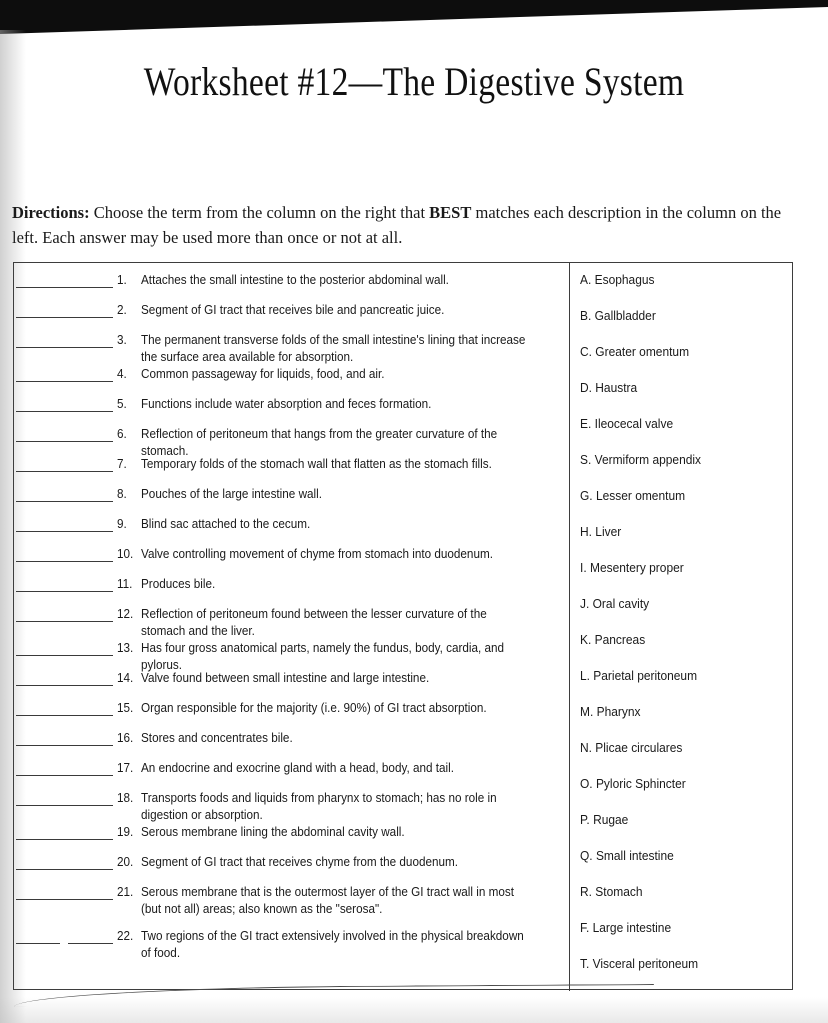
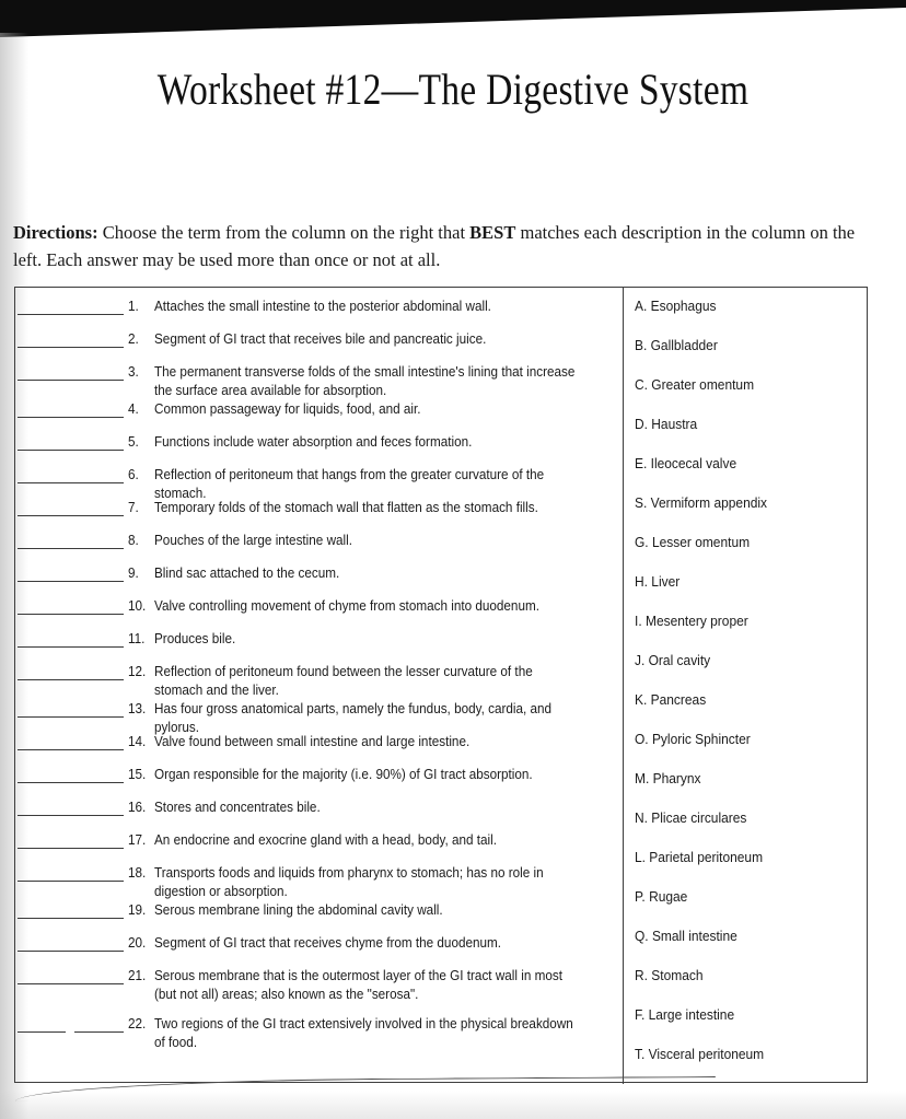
  Worksheet #12—The Digestive System
  Directions: Choose the term from the column on the right that BEST matches each description in the column on the left. Each answer may be used more than once or not at all.
  1.
  Attaches the small intestine to the posterior abdominal wall.
  2.
  Segment of GI tract that receives bile and pancreatic juice.
  3.
  The permanent transverse folds of the small intestine's lining that increase the surface area available for absorption.
  4.
  Common passageway for liquids, food, and air.
  5.
  Functions include water absorption and feces formation.
  6.
  Reflection of peritoneum that hangs from the greater curvature of the stomach.
  7.
  Temporary folds of the stomach wall that flatten as the stomach fills.
  8.
  Pouches of the large intestine wall.
  9.
  Blind sac attached to the cecum.
  10.
  Valve controlling movement of chyme from stomach into duodenum.
  11.
  Produces bile.
  12.
  Reflection of peritoneum found between the lesser curvature of the stomach and the liver.
  13.
  Has four gross anatomical parts, namely the fundus, body, cardia, and pylorus.
  14.
  Valve found between small intestine and large intestine.
  15.
  Organ responsible for the majority (i.e. 90%) of GI tract absorption.
  16.
  Stores and concentrates bile.
  17.
  An endocrine and exocrine gland with a head, body, and tail.
  18.
  Transports foods and liquids from pharynx to stomach; has no role in digestion or absorption.
  19.
  Serous membrane lining the abdominal cavity wall.
  20.
  Segment of GI tract that receives chyme from the duodenum.
  21.
  Serous membrane that is the outermost layer of the GI tract wall in most (but not all) areas; also known as the "serosa".
  22.
  Two regions of the GI tract extensively involved in the physical breakdown of food.
  A. Esophagus
  B. Gallbladder
  C. Greater omentum
  D. Haustra
  E. Ileocecal valve
  S. Vermiform appendix
  G. Lesser omentum
  H. Liver
  I. Mesentery proper
  J. Oral cavity
  K. Pancreas
- L. Parietal peritoneum
+ O. Pyloric Sphincter
  M. Pharynx
  N. Plicae circulares
- O. Pyloric Sphincter
+ L. Parietal peritoneum
  P. Rugae
  Q. Small intestine
  R. Stomach
  F. Large intestine
  T. Visceral peritoneum
